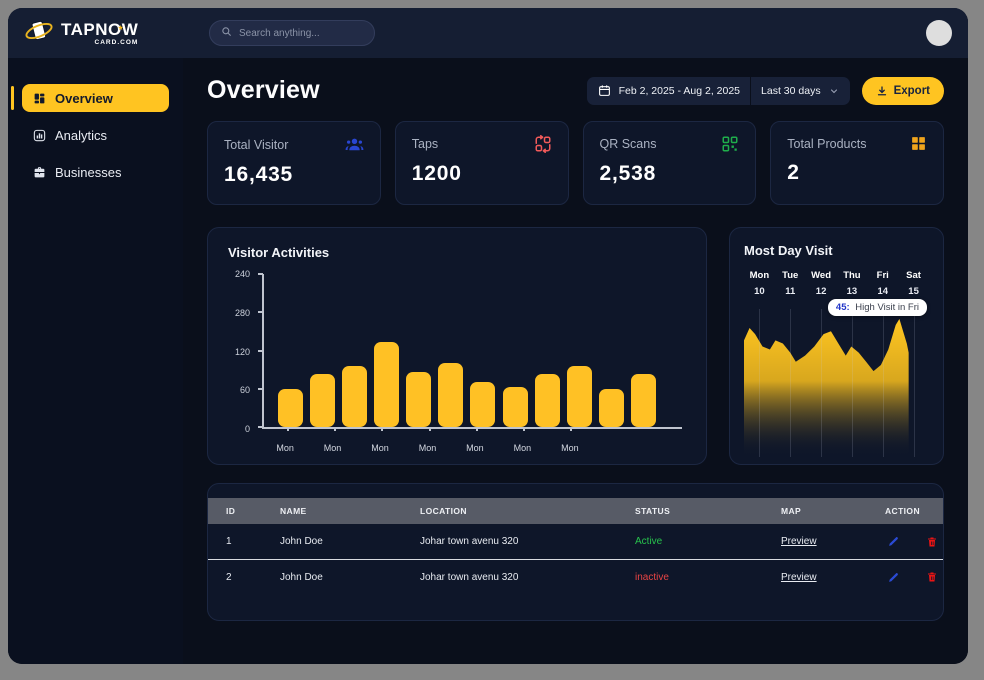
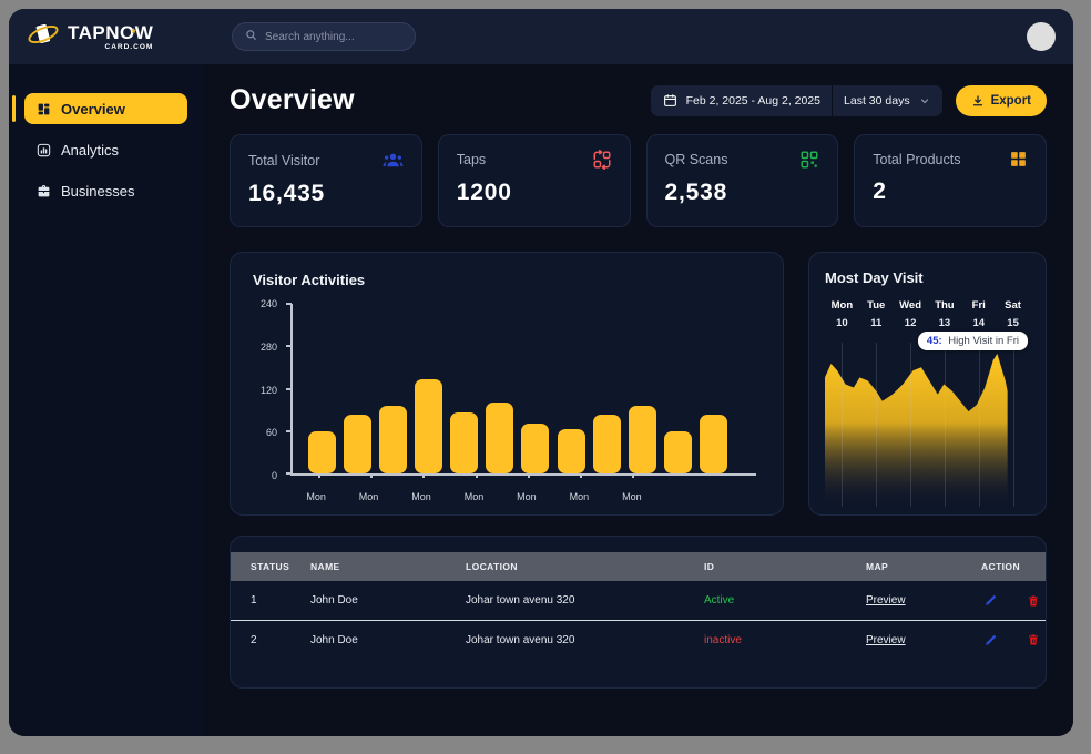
  TAPNOW
  Search anything...
  Overview
  Analytics
  Businesses
  Overview
  Feb 2, 2025 - Aug 2, 2025
  Last 30 days
  Export
  Total Visitor
  16,435
  Taps
  1200
  QR Scans
  2,538
  Total Products
  2
  Visitor Activities
  240
  280
  120
  60
  0
  Mon
  Mon
  Mon
  Mon
  Mon
  Mon
  Mon
  Most Day Visit
  Mon
  10
  Tue
  11
  Wed
  12
  Thu
  13
  Fri
  14
  Sat
  15
  45: High Visit in Fri
- ID
+ STATUS
  NAME
  LOCATION
- STATUS
+ ID
  MAP
  ACTION
  1
  John Doe
  Johar town avenu 320
  Active
  Preview
  2
  John Doe
  Johar town avenu 320
  inactive
  Preview
